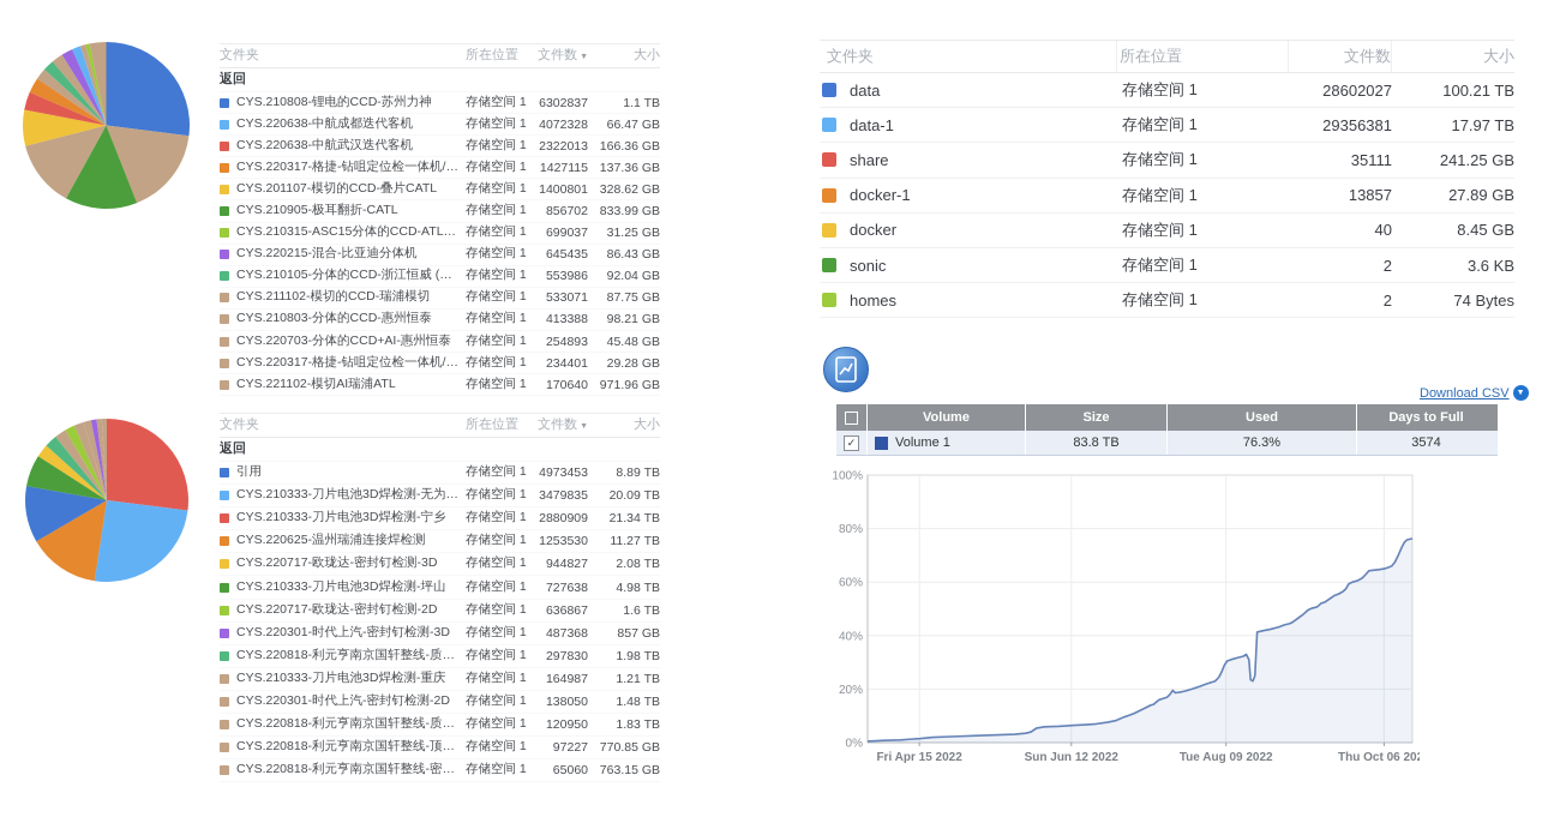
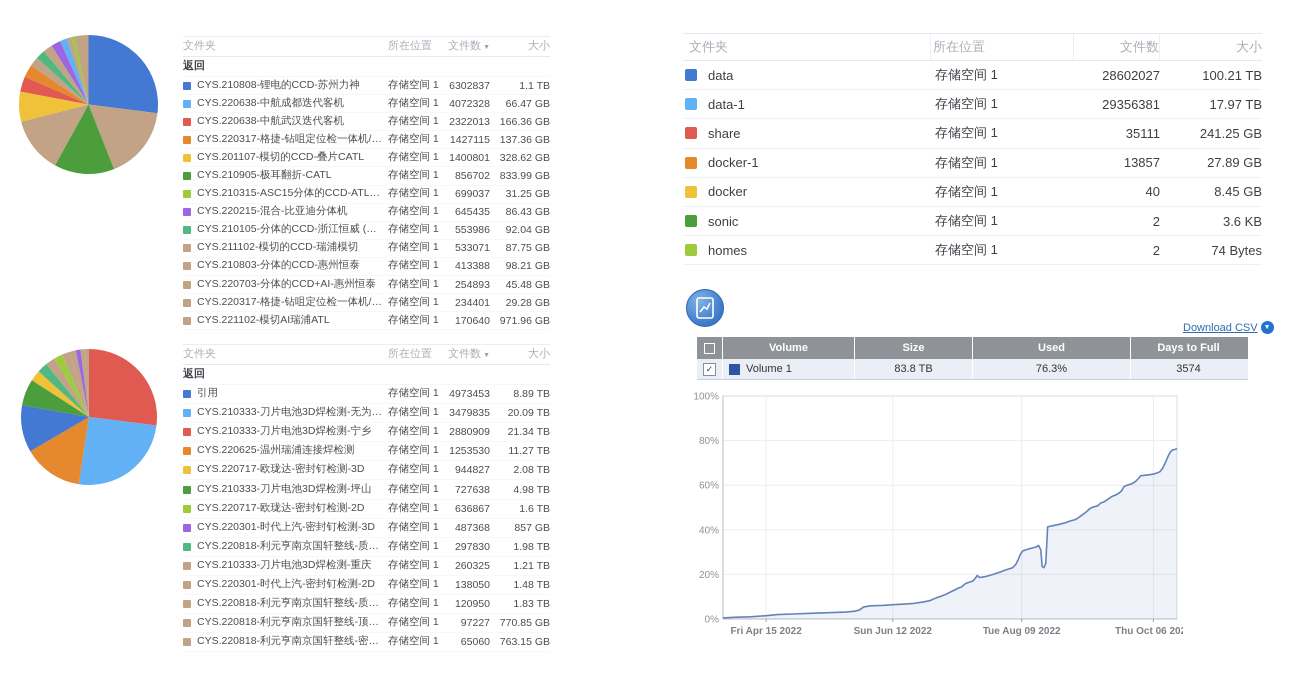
  文件夹
  所在位置
  文件数
  大小
  返回
  CYS.210808-锂电的CCD-苏州力神
  存储空间 1
  6302837
  1.1 TB
  CYS.220638-中航成都迭代客机
  存储空间 1
  4072328
  66.47 GB
  CYS.220638-中航武汉迭代客机
  存储空间 1
  2322013
  166.36 GB
  CYS.220317-格捷-钻咀定位检一体机/缺陷
  存储空间 1
  1427115
  137.36 GB
  CYS.201107-模切的CCD-叠片CATL
  存储空间 1
  1400801
  328.62 GB
  CYS.210905-极耳翻折-CATL
  存储空间 1
  856702
  833.99 GB
  CYS.210315-ASC15分体的CCD-ATL分体
  存储空间 1
  699037
  31.25 GB
  CYS.220215-混合-比亚迪分体机
  存储空间 1
  645435
  86.43 GB
  CYS.210105-分体的CCD-浙江恒威 (三重
  存储空间 1
  553986
  92.04 GB
  CYS.211102-模切的CCD-瑞浦模切
  存储空间 1
  533071
  87.75 GB
  CYS.210803-分体的CCD-惠州恒泰
  存储空间 1
  413388
  98.21 GB
  CYS.220703-分体的CCD+AI-惠州恒泰
  存储空间 1
  254893
  45.48 GB
  CYS.220317-格捷-钻咀定位检一体机/定位
  存储空间 1
  234401
  29.28 GB
  CYS.221102-模切AI瑞浦ATL
  存储空间 1
  170640
  971.96 GB
  文件夹
  所在位置
  文件数
  大小
  返回
  引用
  存储空间 1
  4973453
  8.89 TB
  CYS.210333-刀片电池3D焊检测-无为-2期
  存储空间 1
  3479835
  20.09 TB
  CYS.210333-刀片电池3D焊检测-宁乡
  存储空间 1
  2880909
  21.34 TB
  CYS.220625-温州瑞浦连接焊检测
  存储空间 1
  1253530
  11.27 TB
  CYS.220717-欧珑达-密封钉检测-3D
  存储空间 1
  944827
  2.08 TB
  CYS.210333-刀片电池3D焊检测-坪山
  存储空间 1
  727638
  4.98 TB
  CYS.220717-欧珑达-密封钉检测-2D
  存储空间 1
  636867
  1.6 TB
  CYS.220301-时代上汽-密封钉检测-3D
  存储空间 1
  487368
  857 GB
  CYS.220818-利元亨南京国轩整线-质量焊
  存储空间 1
  297830
  1.98 TB
  CYS.210333-刀片电池3D焊检测-重庆
  存储空间 1
- 164987
+ 260325
  1.21 TB
  CYS.220301-时代上汽-密封钉检测-2D
  存储空间 1
  138050
  1.48 TB
  CYS.220818-利元亨南京国轩整线-质量焊
  存储空间 1
  120950
  1.83 TB
  CYS.220818-利元亨南京国轩整线-顶盖激
  存储空间 1
  97227
  770.85 GB
  CYS.220818-利元亨南京国轩整线-密封钉
  存储空间 1
  65060
  763.15 GB
  文件夹
  所在位置
  文件数
  大小
  data
  存储空间 1
  28602027
  100.21 TB
  data-1
  存储空间 1
  29356381
  17.97 TB
  share
  存储空间 1
  35111
  241.25 GB
  docker-1
  存储空间 1
  13857
  27.89 GB
  docker
  存储空间 1
  40
  8.45 GB
  sonic
  存储空间 1
  2
  3.6 KB
  homes
  存储空间 1
  2
  74 Bytes
  Download CSV
  Volume
  Size
  Used
  Days to Full
  ✓
  Volume 1
  83.8 TB
  76.3%
  3574
  0%
  20%
  40%
  60%
  80%
  100%
  Fri Apr 15 2022
  Sun Jun 12 2022
  Tue Aug 09 2022
  Thu Oct 06 20
